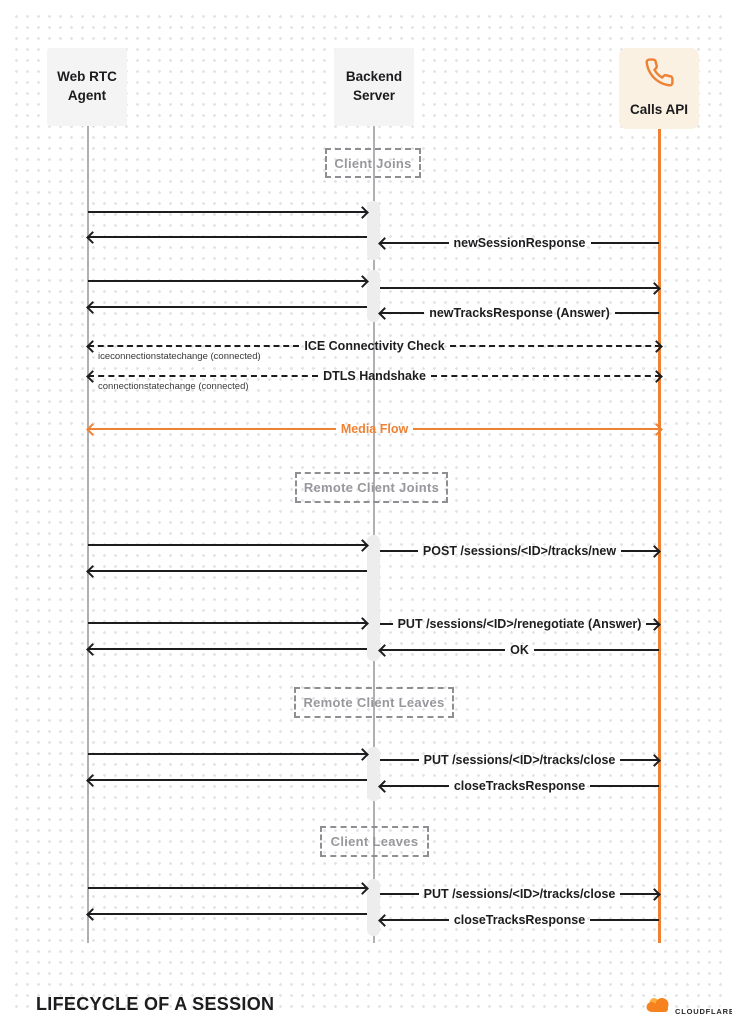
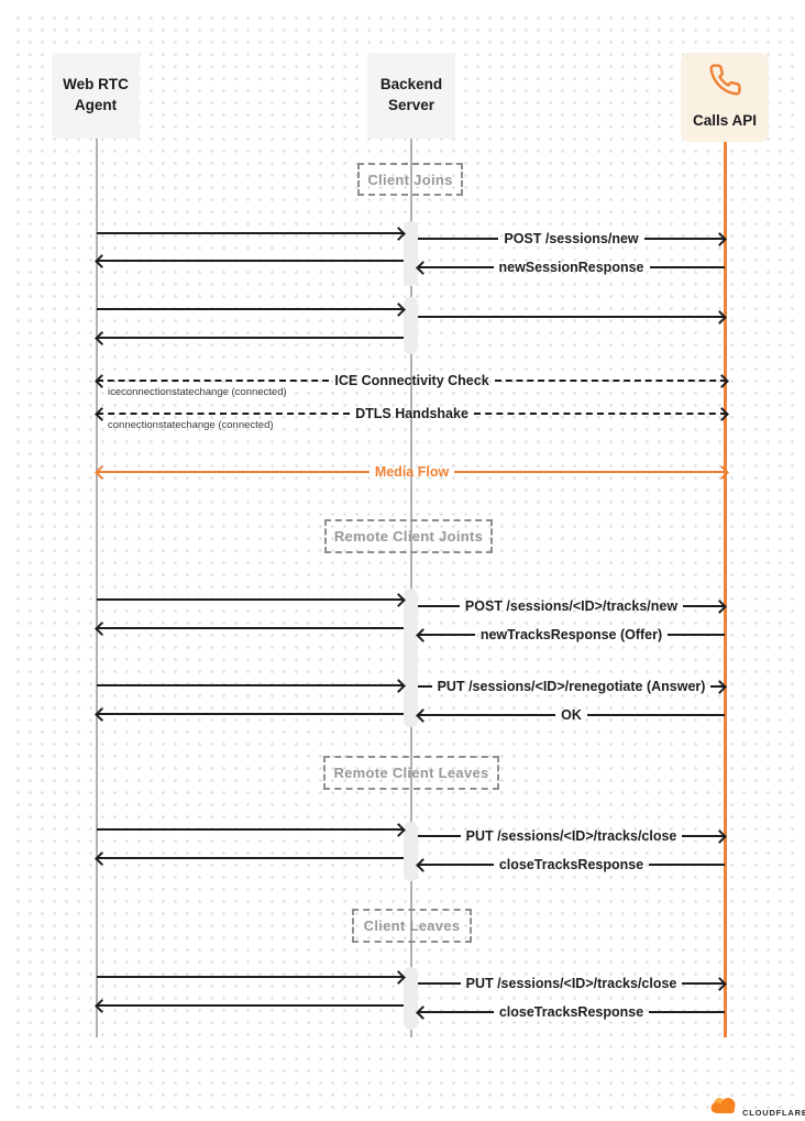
  Web RTC
  Agent
  Backend
  Server
  Calls API
  Client Joins
  Remote Client Joints
  Remote Client Leaves
  Client Leaves
+ POST /sessions/new
  newSessionResponse
- newTracksResponse (Answer)
  ICE Connectivity Check
  iceconnectionstatechange (connected)
  DTLS Handshake
  connectionstatechange (connected)
  Media Flow
  POST /sessions/<ID>/tracks/new
+ newTracksResponse (Offer)
  PUT /sessions/<ID>/renegotiate (Answer)
  OK
  PUT /sessions/<ID>/tracks/close
  closeTracksResponse
  PUT /sessions/<ID>/tracks/close
  closeTracksResponse
- LIFECYCLE OF A SESSION
  CLOUDFLAR
